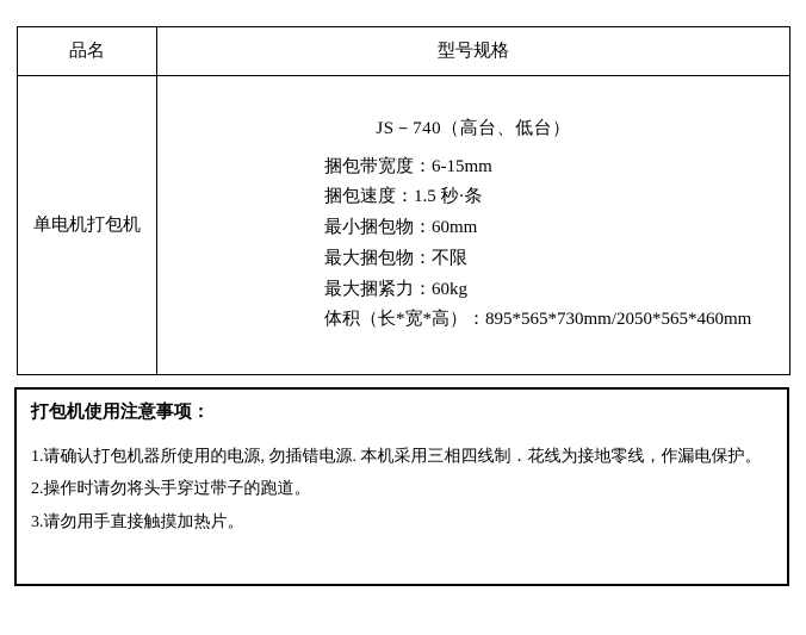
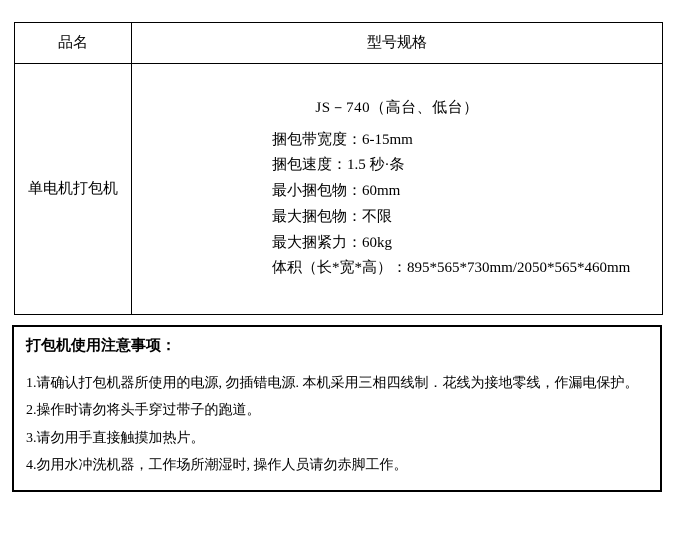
  品名	型号规格
  单电机打包机	JS－740（高台、低台） 捆包带宽度：6-15mm 捆包速度：1.5 秒·条 最小捆包物：60mm 最大捆包物：不限 最大捆紧力：60kg 体积（长*宽*高）：895*565*730mm/2050*565*460mm
  打包机使用注意事项：
  1.请确认打包机器所使用的电源, 勿插错电源. 本机采用三相四线制．花线为接地零线，作漏电保护。
  2.操作时请勿将头手穿过带子的跑道。
  3.请勿用手直接触摸加热片。
+ 4.勿用水冲洗机器，工作场所潮湿时, 操作人员请勿赤脚工作。
